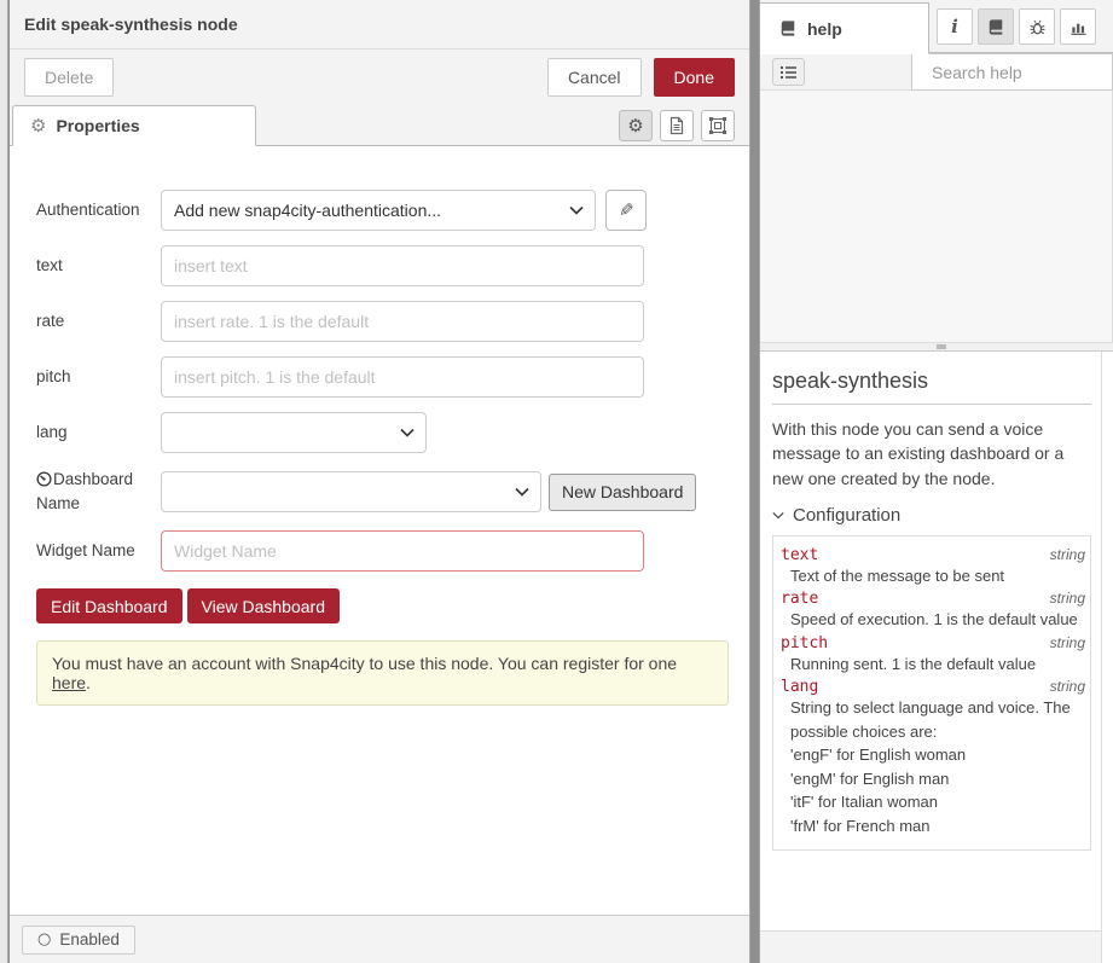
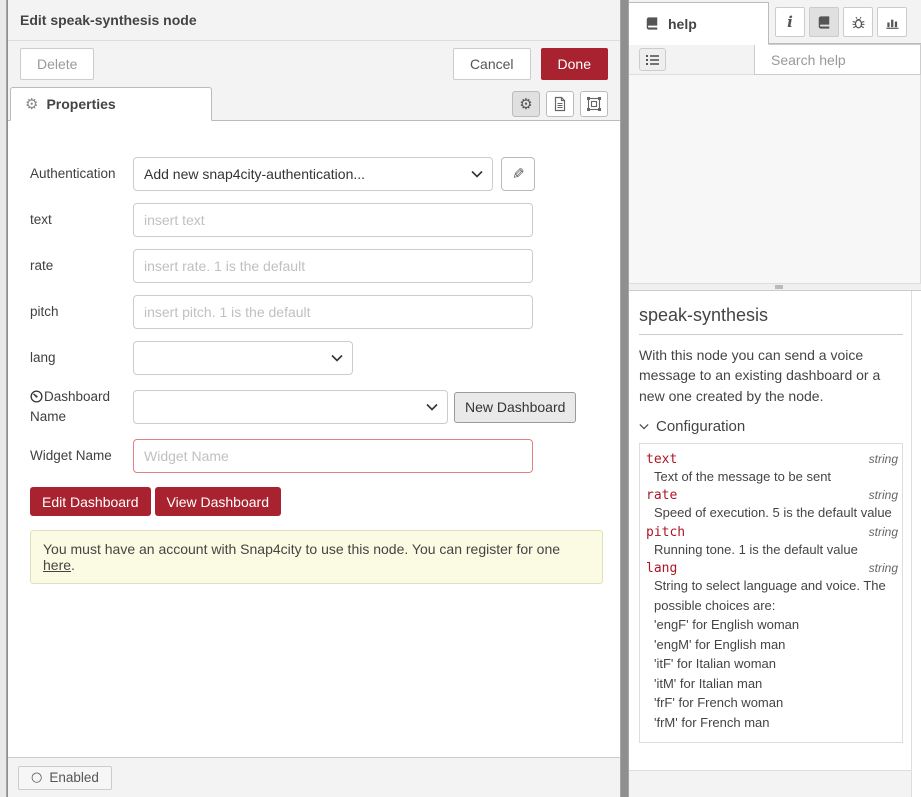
  Edit speak-synthesis node
  Delete
  Cancel
  Done
  ⚙
  Properties
  ⚙
  Authentication
  Add new snap4city-authentication...
  text
  insert text
  rate
  insert rate. 1 is the default
  pitch
  insert pitch. 1 is the default
  lang
  Dashboard
  Name
  New Dashboard
  Widget Name
  Widget Name
  Edit Dashboard
  View Dashboard
  You must have an account with Snap4city to use this node. You can register for one here.
  ○
  Enabled
  help
  i
  Search help
  speak-synthesis
  With this node you can send a voice message to an existing dashboard or a new one created by the node.
  Configuration
  text
  string
  Text of the message to be sent
  rate
  string
- Speed of execution. 1 is the default value
+ Speed of execution. 5 is the default value
  pitch
  string
- Running sent. 1 is the default value
+ Running tone. 1 is the default value
  lang
  string
  String to select language and voice. The possible choices are:
  'engF' for English woman
  'engM' for English man
  'itF' for Italian woman
+ 'itM' for Italian man
+ 'frF' for French woman
  'frM' for French man
